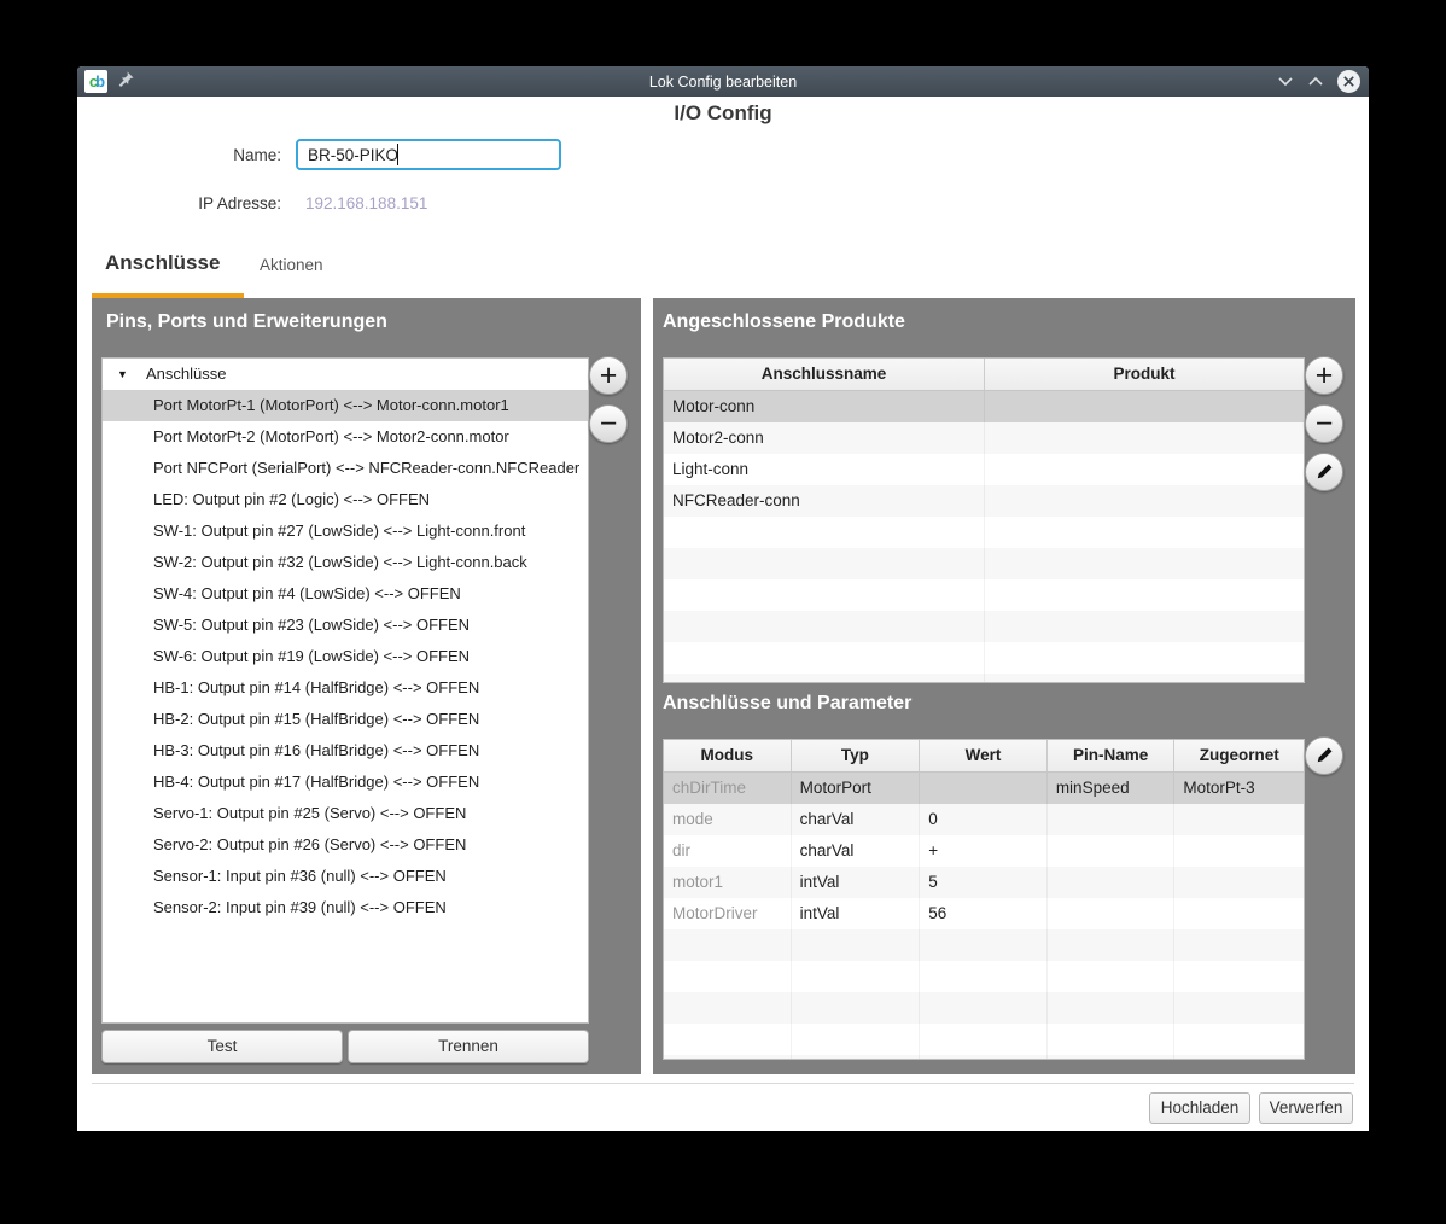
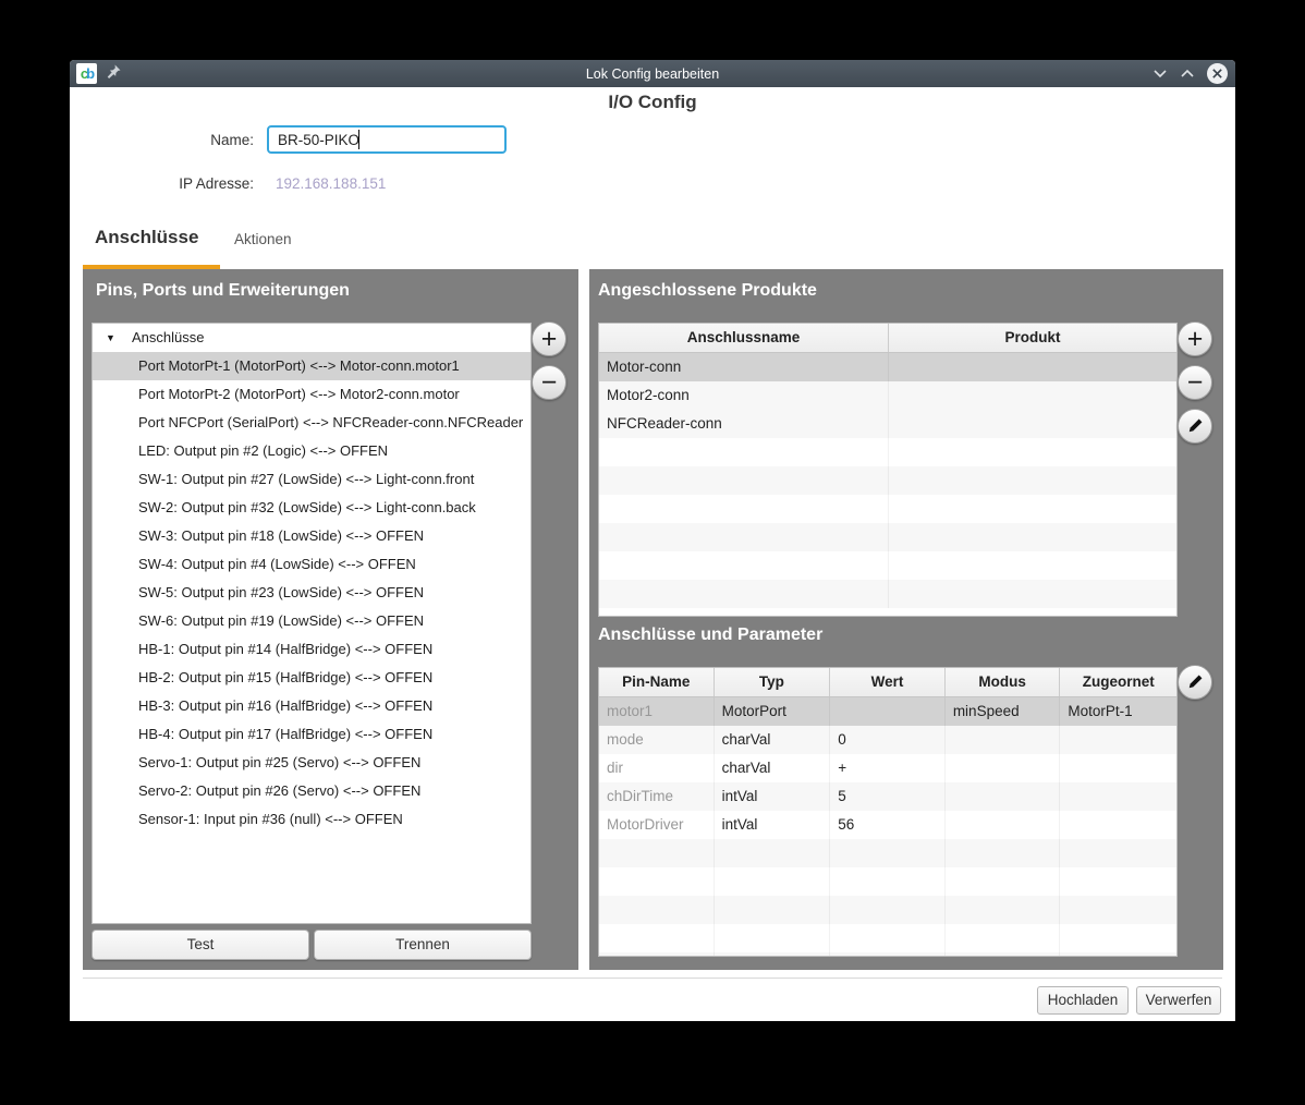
  c
  b
  Lok Config bearbeiten
  I/O Config
  Name:
  BR-50-PIKO
  IP Adresse:
  192.168.188.151
  Anschlüsse
  Aktionen
  Pins, Ports und Erweiterungen
  ▼
  Anschlüsse
  Port MotorPt-1 (MotorPort) <--> Motor-conn.motor1
  Port MotorPt-2 (MotorPort) <--> Motor2-conn.motor
  Port NFCPort (SerialPort) <--> NFCReader-conn.NFCReader
  LED: Output pin #2 (Logic) <--> OFFEN
  SW-1: Output pin #27 (LowSide) <--> Light-conn.front
  SW-2: Output pin #32 (LowSide) <--> Light-conn.back
+ SW-3: Output pin #18 (LowSide) <--> OFFEN
  SW-4: Output pin #4 (LowSide) <--> OFFEN
  SW-5: Output pin #23 (LowSide) <--> OFFEN
  SW-6: Output pin #19 (LowSide) <--> OFFEN
  HB-1: Output pin #14 (HalfBridge) <--> OFFEN
  HB-2: Output pin #15 (HalfBridge) <--> OFFEN
  HB-3: Output pin #16 (HalfBridge) <--> OFFEN
  HB-4: Output pin #17 (HalfBridge) <--> OFFEN
  Servo-1: Output pin #25 (Servo) <--> OFFEN
  Servo-2: Output pin #26 (Servo) <--> OFFEN
  Sensor-1: Input pin #36 (null) <--> OFFEN
- Sensor-2: Input pin #39 (null) <--> OFFEN
  +
  −
  Test
  Trennen
  Angeschlossene Produkte
  Anschlussname
  Produkt
  Motor-conn
  Motor2-conn
- Light-conn
  NFCReader-conn
  +
  −
  Anschlüsse und Parameter
- Modus
+ Pin-Name
  Typ
  Wert
- Pin-Name
+ Modus
  Zugeornet
- chDirTime
+ motor1
  MotorPort
  minSpeed
- MotorPt-3
+ MotorPt-1
  mode
  charVal
  0
  dir
  charVal
  +
- motor1
+ chDirTime
  intVal
  5
  MotorDriver
  intVal
  56
  Hochladen
  Verwerfen
